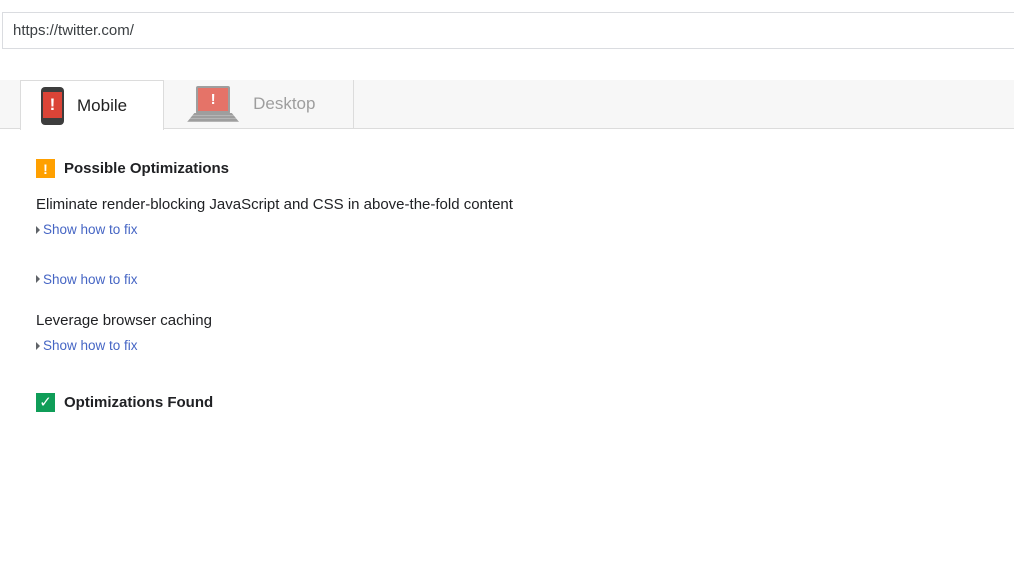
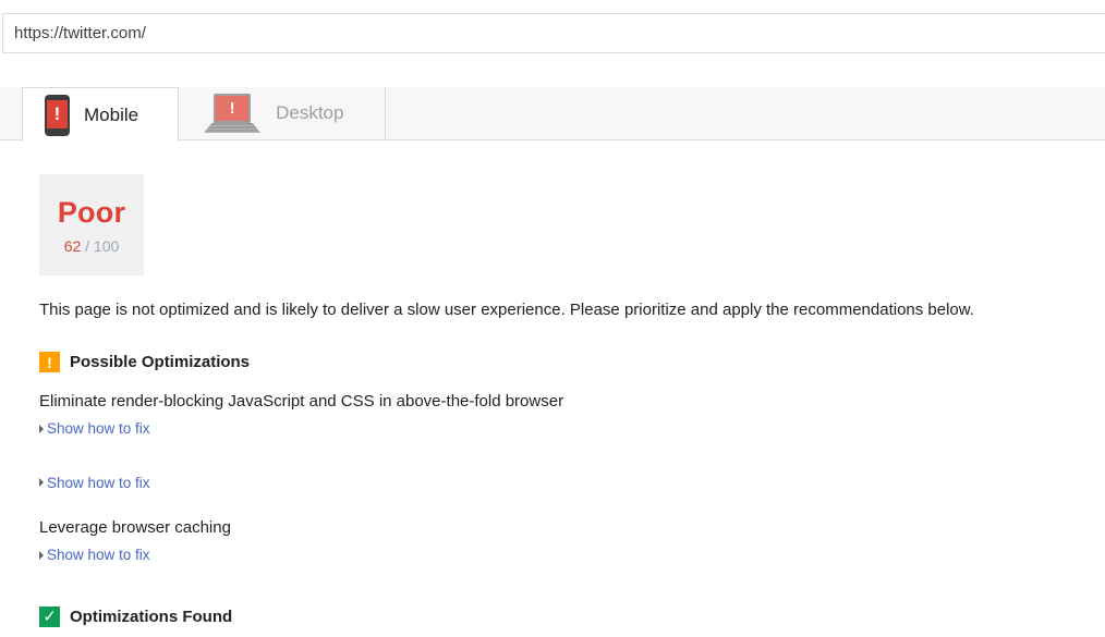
  https://twitter.com/
  !
  Mobile
  !
  Desktop
+ Poor
+ 62 / 100
+ This page is not optimized and is likely to deliver a slow user experience. Please prioritize and apply the recommendations below.
  !
  Possible Optimizations
- Eliminate render-blocking JavaScript and CSS in above-the-fold content
+ Eliminate render-blocking JavaScript and CSS in above-the-fold browser
  Show how to fix
  Show how to fix
  Leverage browser caching
  Show how to fix
  ✓
  Optimizations Found
